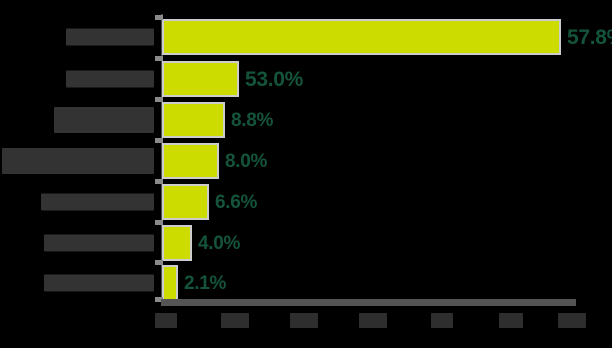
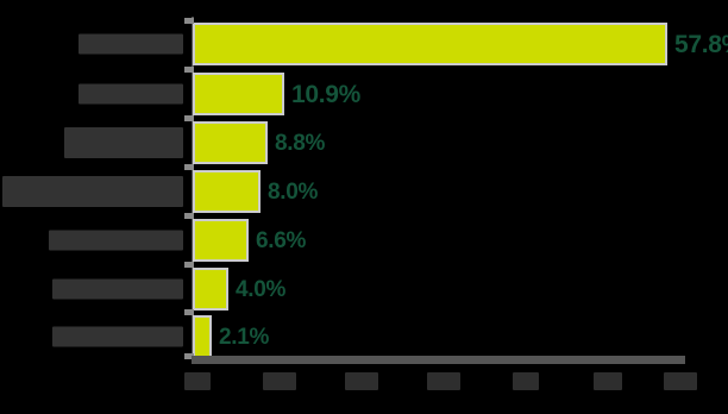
  57.8
- 53.0%
+ 10.9%
  8.8%
  8.0%
  6.6%
  4.0%
  2.1%
